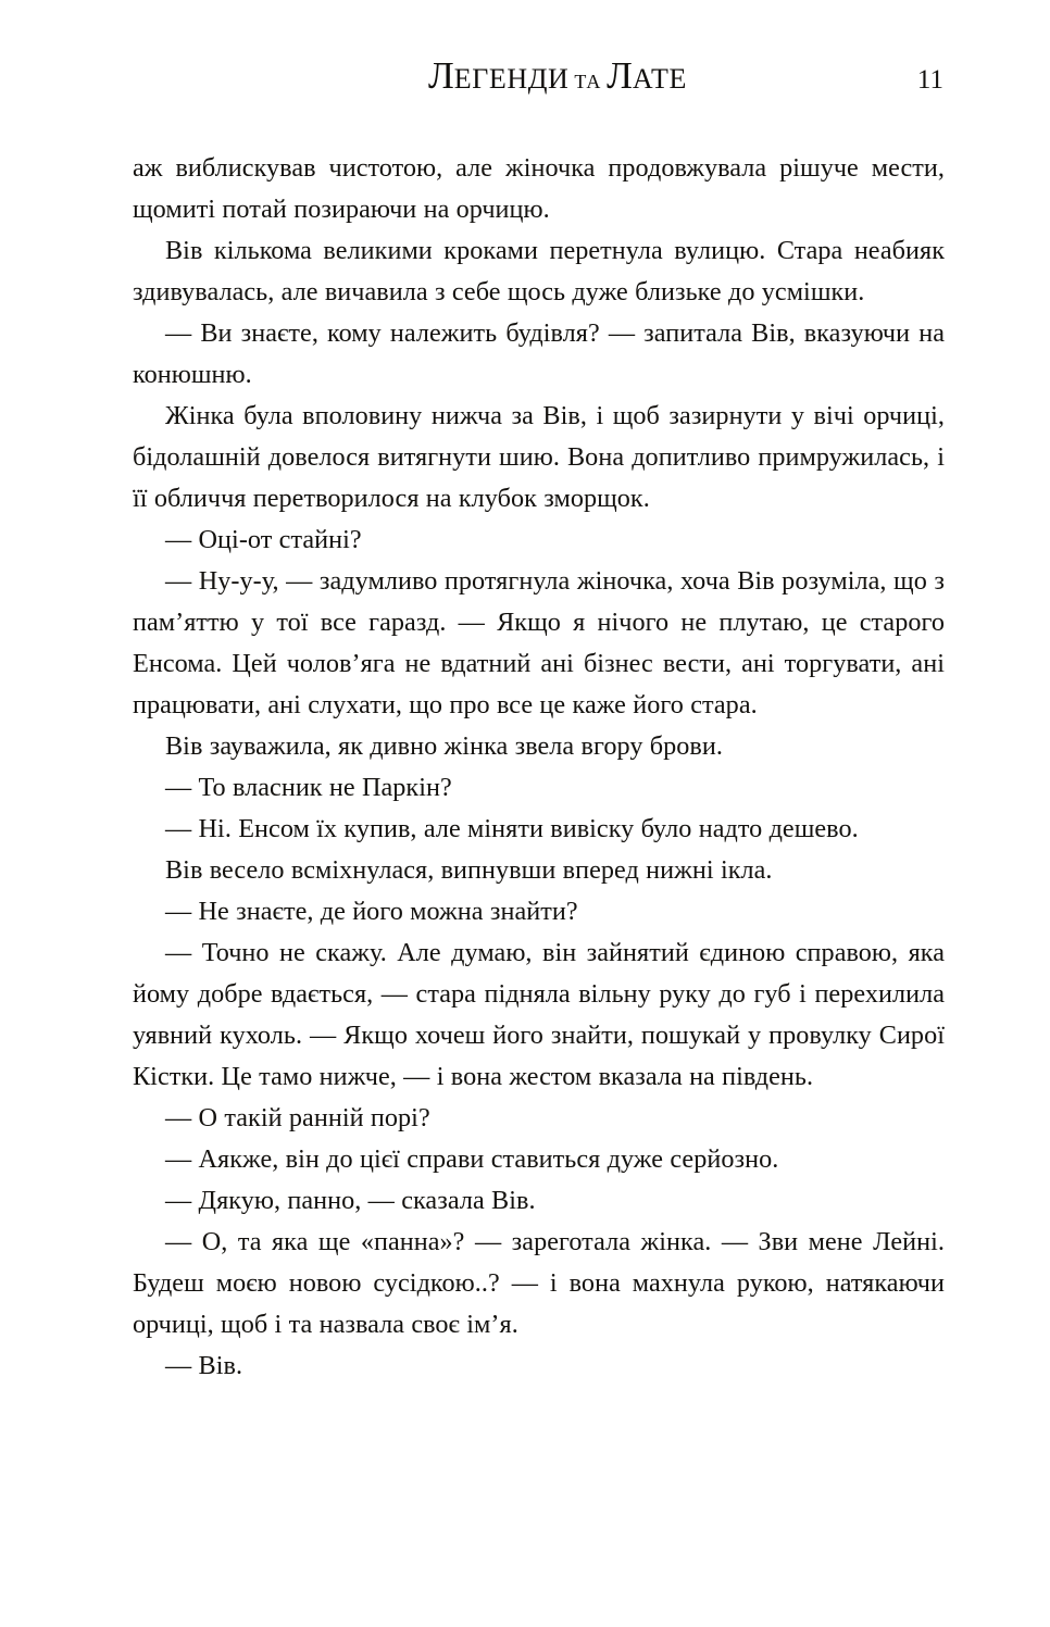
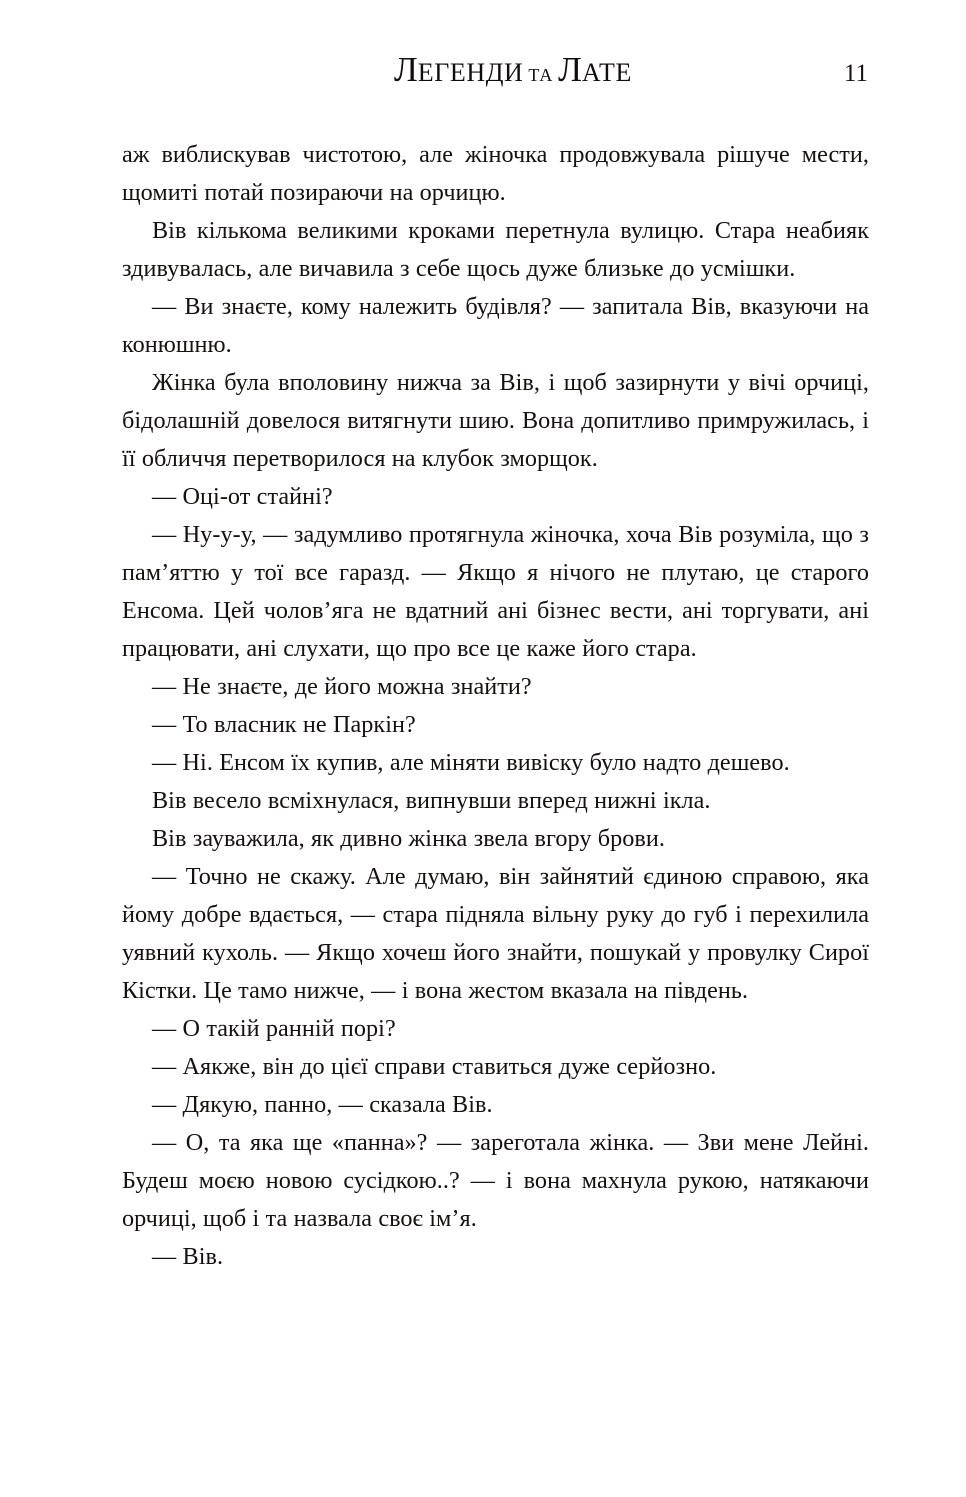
  ЛЕГЕНДИ ТА ЛАТЕ
  11
  аж виблискував чистотою, але жіночка продовжувала рішуче мести, щомиті потай позираючи на орчицю.
  Вів кількома великими кроками перетнула вулицю. Стара неабияк здивувалась, але вичавила з себе щось дуже близьке до усмішки.
  — Ви знаєте, кому належить будівля? — запитала Вів, вказуючи на конюшню.
  Жінка була вполовину нижча за Вів, і щоб зазирнути у вічі орчиці, бідолашній довелося витягнути шию. Вона допитливо примружилась, і її обличчя перетворилося на клубок зморщок.
  — Оці-от стайні?
  — Ну-у-у, — задумливо протягнула жіночка, хоча Вів розуміла, що з пам’яттю у тої все гаразд. — Якщо я нічого не плутаю, це старого Енсома. Цей чолов’яга не вдатний ані бізнес вести, ані торгувати, ані працювати, ані слухати, що про все це каже його стара.
- Вів зауважила, як дивно жінка звела вгору брови.
+ — Не знаєте, де його можна знайти?
  — То власник не Паркін?
  — Ні. Енсом їх купив, але міняти вивіску було надто дешево.
  Вів весело всміхнулася, випнувши вперед нижні ікла.
- — Не знаєте, де його можна знайти?
+ Вів зауважила, як дивно жінка звела вгору брови.
  — Точно не скажу. Але думаю, він зайнятий єдиною справою, яка йому добре вдається, — стара підняла вільну руку до губ і перехилила уявний кухоль. — Якщо хочеш його знайти, пошукай у провулку Сирої Кістки. Це тамо нижче, — і вона жестом вказала на південь.
  — О такій ранній порі?
  — Аякже, він до цієї справи ставиться дуже серйозно.
  — Дякую, панно, — сказала Вів.
  — О, та яка ще «панна»? — зареготала жінка. — Зви мене Лейні. Будеш моєю новою сусідкою..? — і вона махнула рукою, натякаючи орчиці, щоб і та назвала своє ім’я.
  — Вів.
